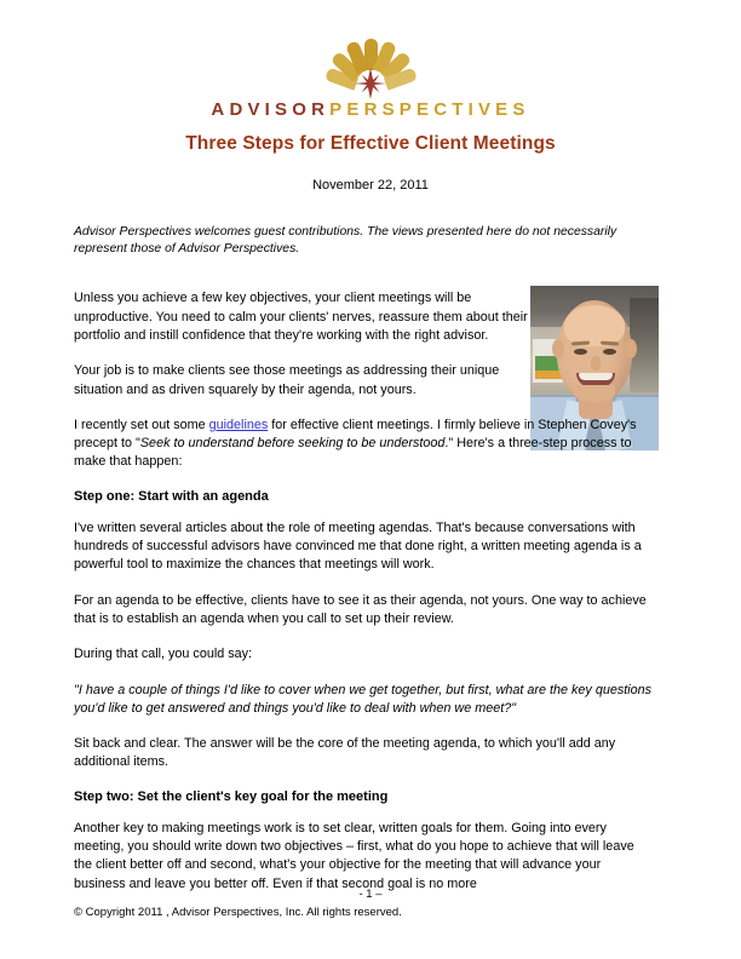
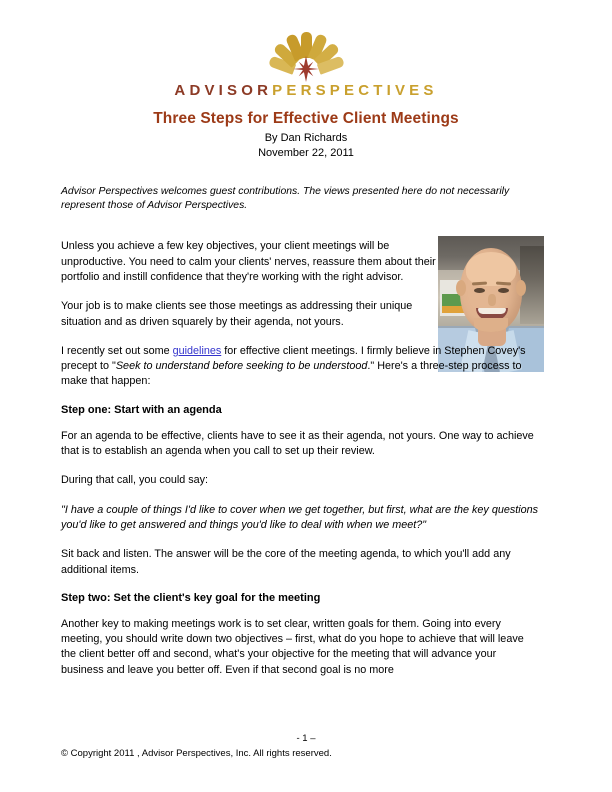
  ADVISORPERSPECTIVES
  Three Steps for Effective Client Meetings
+ By Dan Richards
  November 22, 2011
  Advisor Perspectives welcomes guest contributions. The views presented here do not necessarily represent those of Advisor Perspectives.
  Unless you achieve a few key objectives, your client meetings will be unproductive. You need to calm your clients' nerves, reassure them about their portfolio and instill confidence that they're working with the right advisor.
  Your job is to make clients see those meetings as addressing their unique situation and as driven squarely by their agenda, not yours.
  I recently set out some guidelines for effective client meetings. I firmly believe in Stephen Covey's precept to "Seek to understand before seeking to be understood." Here's a three-step process to make that happen:
  Step one: Start with an agenda
- I've written several articles about the role of meeting agendas. That's because conversations with hundreds of successful advisors have convinced me that done right, a written meeting agenda is a powerful tool to maximize the chances that meetings will work.
  For an agenda to be effective, clients have to see it as their agenda, not yours. One way to achieve that is to establish an agenda when you call to set up their review.
  During that call, you could say:
  "I have a couple of things I'd like to cover when we get together, but first, what are the key questions you'd like to get answered and things you'd like to deal with when we meet?"
- Sit back and clear. The answer will be the core of the meeting agenda, to which you'll add any additional items.
+ Sit back and listen. The answer will be the core of the meeting agenda, to which you'll add any additional items.
  Step two: Set the client's key goal for the meeting
  Another key to making meetings work is to set clear, written goals for them. Going into every meeting, you should write down two objectives – first, what do you hope to achieve that will leave the client better off and second, what's your objective for the meeting that will advance your business and leave you better off. Even if that second goal is no more
  - 1 –
  © Copyright 2011 , Advisor Perspectives, Inc. All rights reserved.
